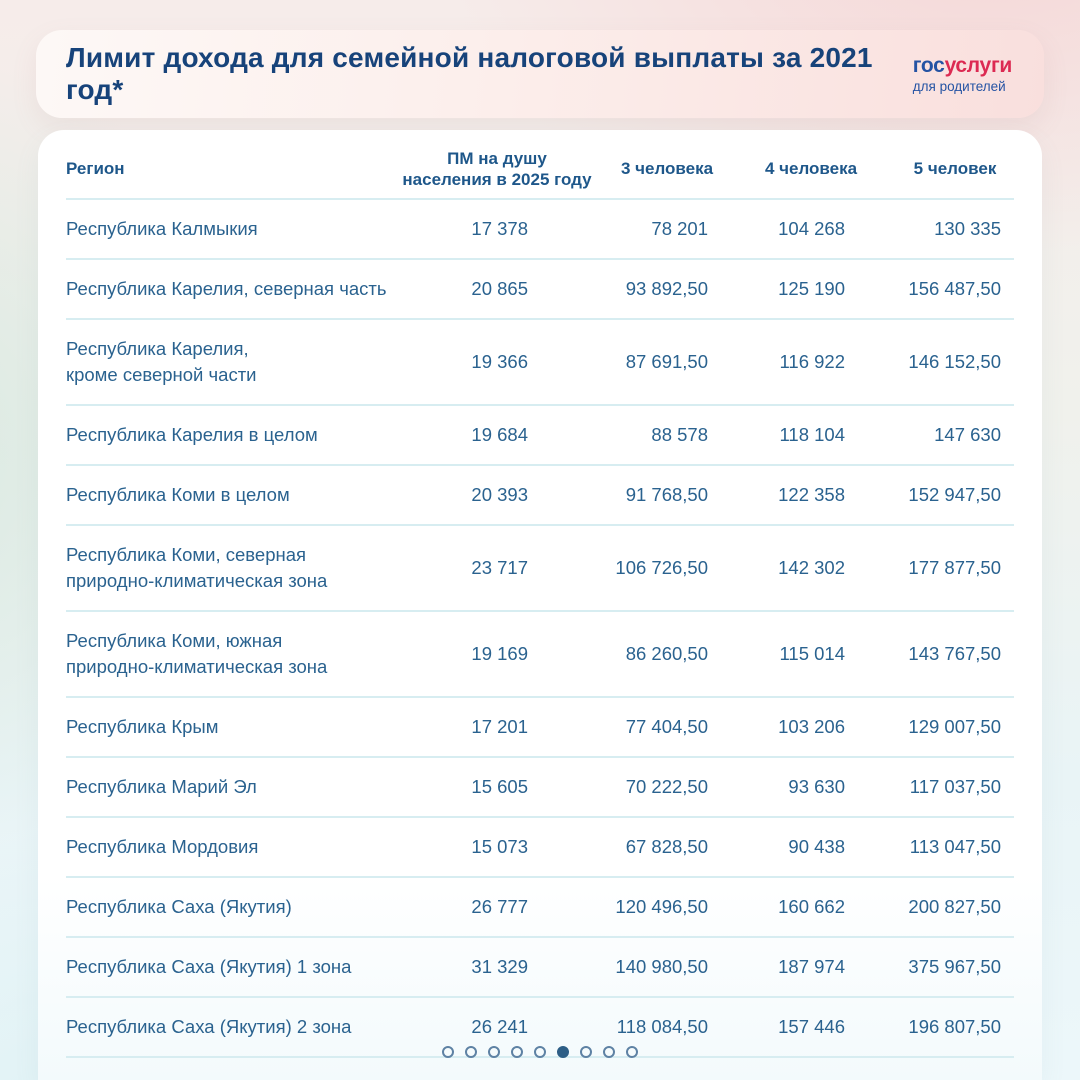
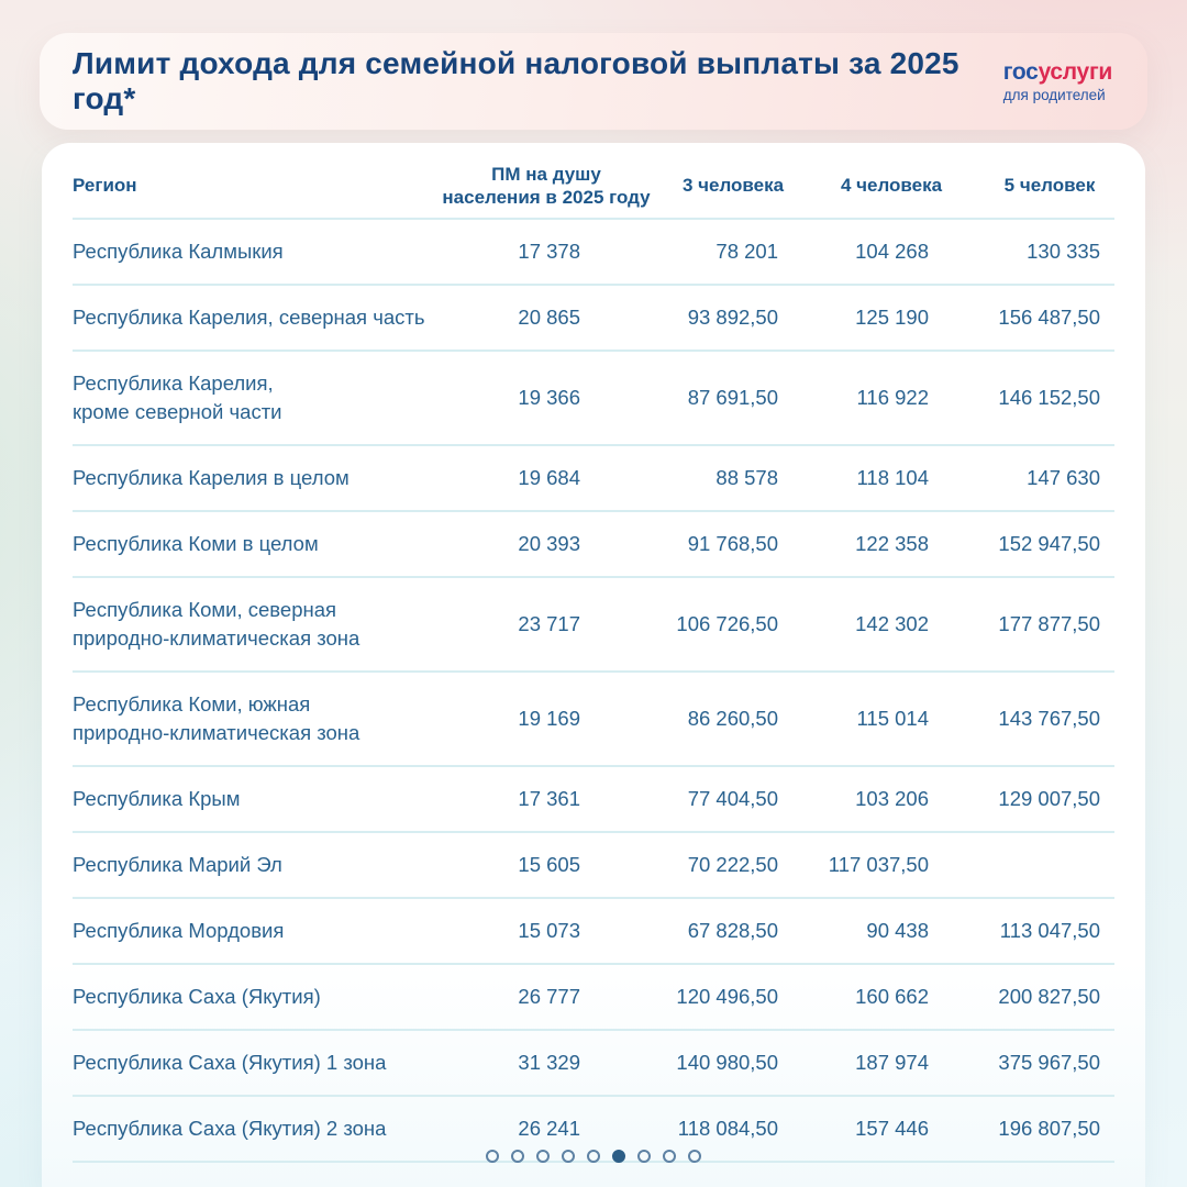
- Лимит дохода для семейной налоговой выплаты за 2021 год*
+ Лимит дохода для семейной налоговой выплаты за 2025 год*
  госуслуги
  для родителей
  Регион
  ПМ на душу
  населения в 2025 году
  3 человека
  4 человека
  5 человек
  Республика Калмыкия
  17 378
  78 201
  104 268
  130 335
  Республика Карелия, северная часть
  20 865
  93 892,50
  125 190
  156 487,50
  Республика Карелия,
  кроме северной части
  19 366
  87 691,50
  116 922
  146 152,50
  Республика Карелия в целом
  19 684
  88 578
  118 104
  147 630
  Республика Коми в целом
  20 393
  91 768,50
  122 358
  152 947,50
  Республика Коми, северная
  природно-климатическая зона
  23 717
  106 726,50
  142 302
  177 877,50
  Республика Коми, южная
  природно-климатическая зона
  19 169
  86 260,50
  115 014
  143 767,50
  Республика Крым
- 17 201
+ 17 361
  77 404,50
  103 206
  129 007,50
  Республика Марий Эл
  15 605
  70 222,50
- 93 630
  117 037,50
  Республика Мордовия
  15 073
  67 828,50
  90 438
  113 047,50
  Республика Саха (Якутия)
  26 777
  120 496,50
  160 662
  200 827,50
  Республика Саха (Якутия) 1 зона
  31 329
  140 980,50
  187 974
  375 967,50
  Республика Саха (Якутия) 2 зона
  26 241
  118 084,50
  157 446
  196 807,50
